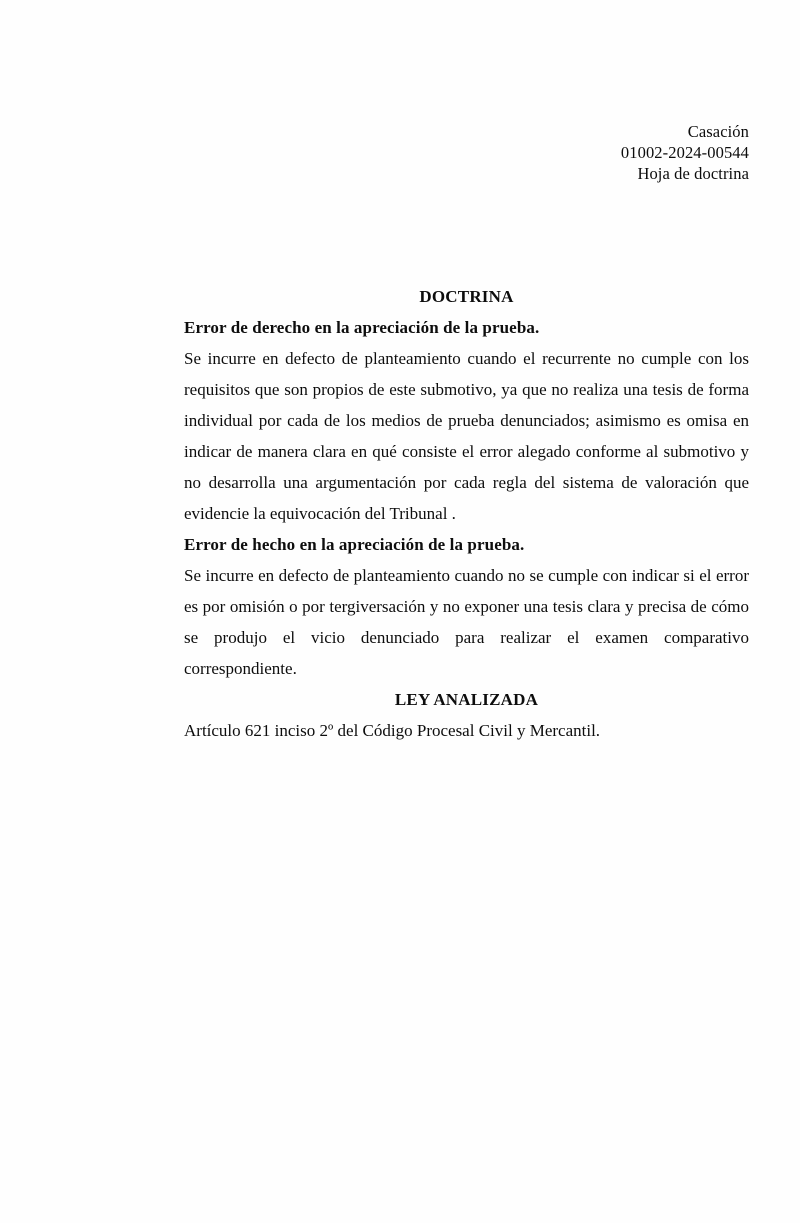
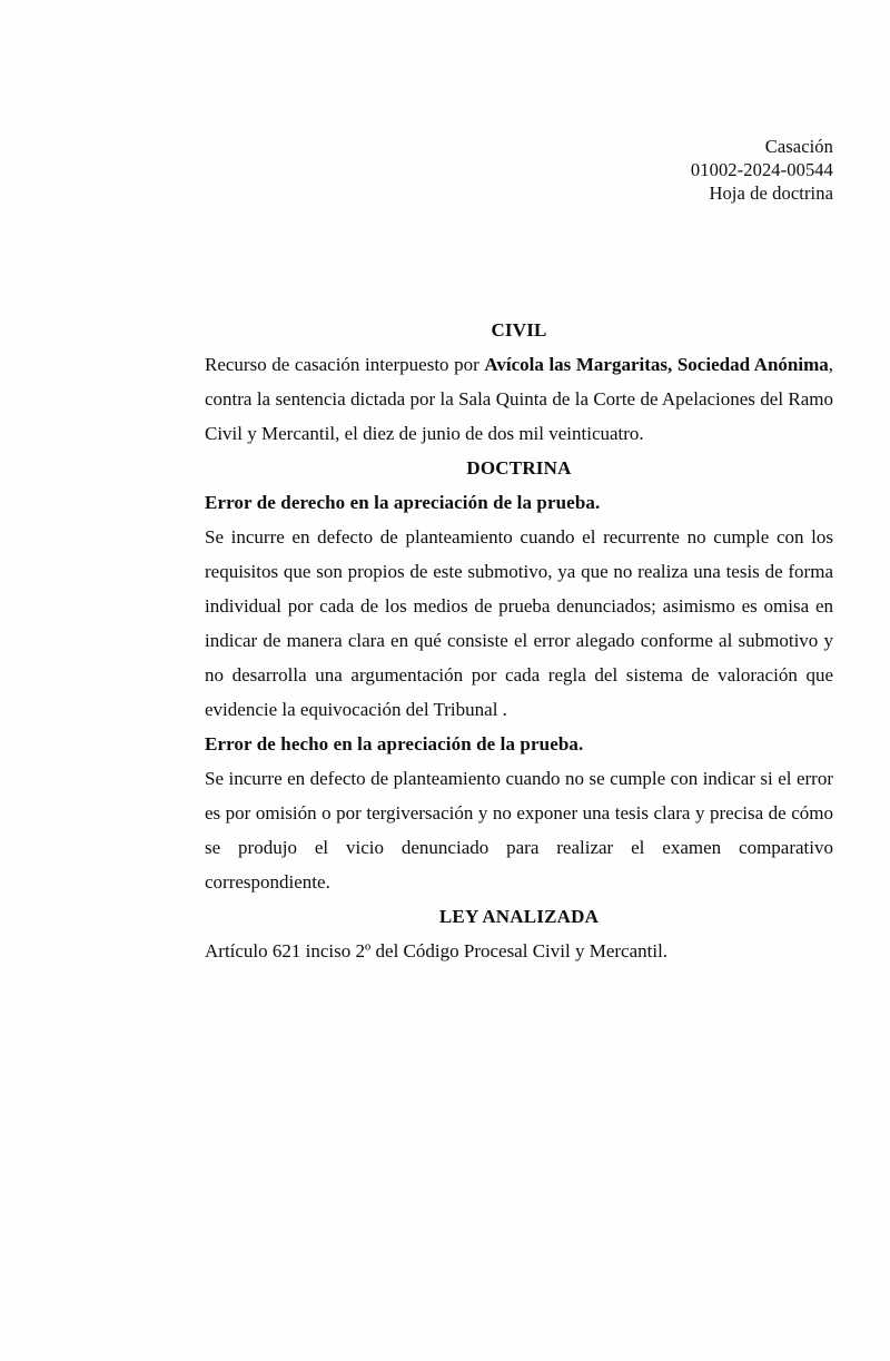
  Casación
  01002-2024-00544
  Hoja de doctrina
+ CIVIL
+ Recurso de casación interpuesto por Avícola las Margaritas, Sociedad Anónima, contra la sentencia dictada por la Sala Quinta de la Corte de Apelaciones del Ramo Civil y Mercantil, el diez de junio de dos mil veinticuatro.
  DOCTRINA
  Error de derecho en la apreciación de la prueba.
  Se incurre en defecto de planteamiento cuando el recurrente no cumple con los requisitos que son propios de este submotivo, ya que no realiza una tesis de forma individual por cada de los medios de prueba denunciados; asimismo es omisa en indicar de manera clara en qué consiste el error alegado conforme al submotivo y no desarrolla una argumentación por cada regla del sistema de valoración que evidencie la equivocación del Tribunal .
  Error de hecho en la apreciación de la prueba.
  Se incurre en defecto de planteamiento cuando no se cumple con indicar si el error es por omisión o por tergiversación y no exponer una tesis clara y precisa de cómo se produjo el vicio denunciado para realizar el examen comparativo correspondiente.
  LEY ANALIZADA
  Artículo 621 inciso 2º del Código Procesal Civil y Mercantil.
